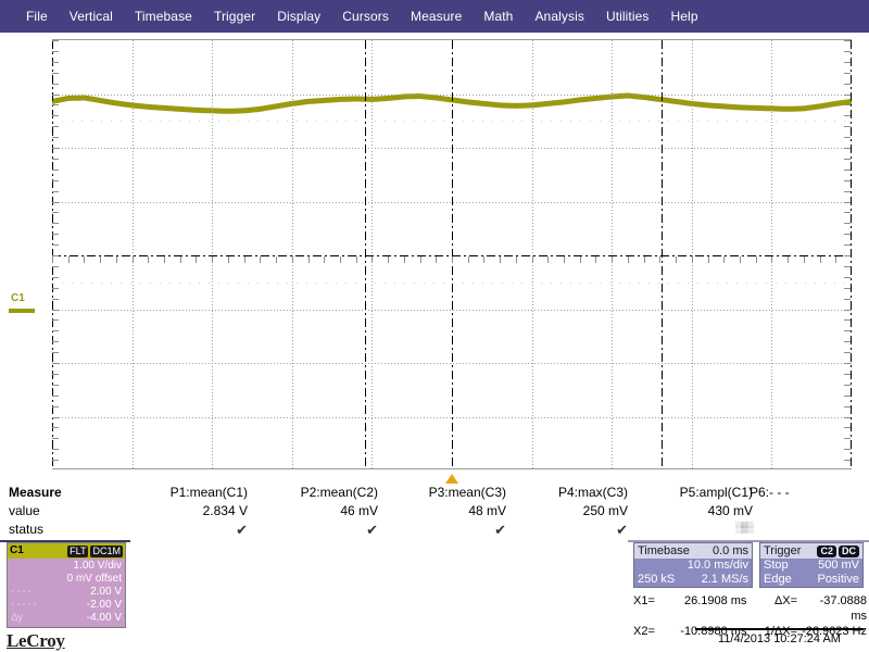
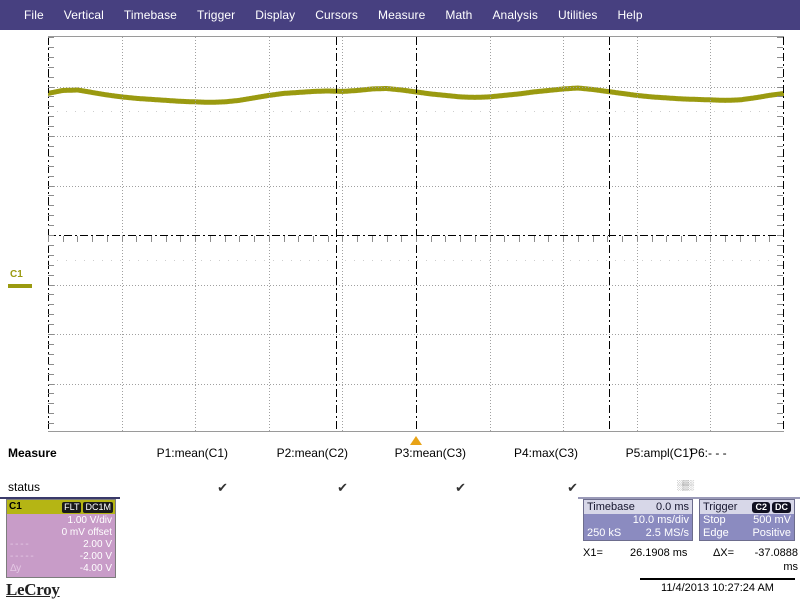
  File
  Vertical
  Timebase
  Trigger
  Display
  Cursors
  Measure
  Math
  Analysis
  Utilities
  Help
  C1
  Measure
  P1:mean(C1)
  P2:mean(C2)
  P3:mean(C3)
  P4:max(C3)
  P5:ampl(C1)
  P6:- - -
- value
- 2.834 V
- 46 mV
- 48 mV
- 250 mV
- 430 mV
  status
  ✔
  ✔
  ✔
  ✔
  ░▒░
  C1
  FLT
  DC1M
  1.00 V/div
  0 mV offset
  2.00 V
  -2.00 V
  Δy
  -4.00 V
  LeCroy
  Timebase
  0.0 ms
  10.0 ms/div
  250 kS
- 2.1 MS/s
+ 2.5 MS/s
  Trigger
  C2
  DC
  Stop
  500 mV
  Edge
  Positive
  X1=
  26.1908 ms
  ΔX=
  -37.0888 ms
- X2=
- -10.8980 ms
- 1/ΔX=
- -26.9623 Hz
  11/4/2013 10:27:24 AM
